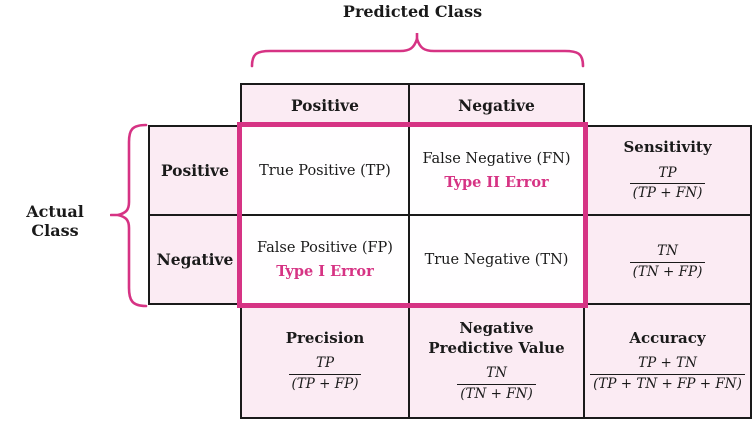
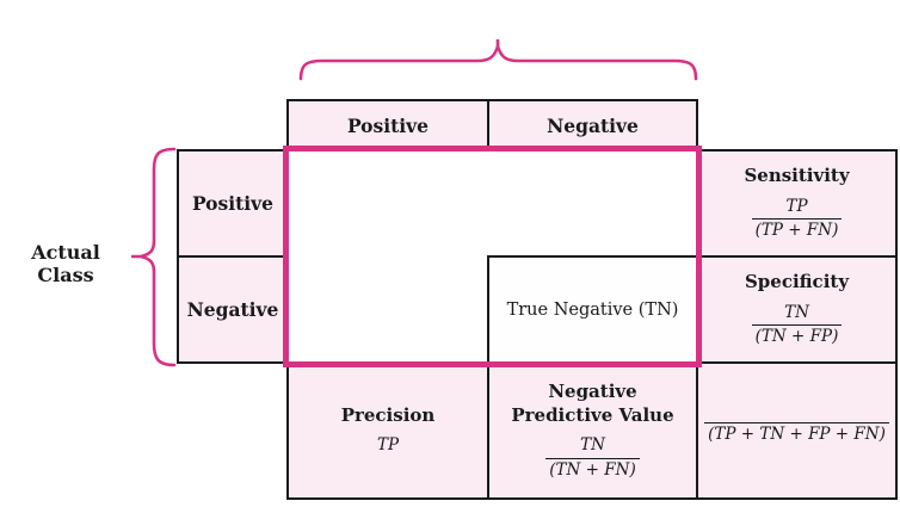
- Predicted Class
  Actual Class
  Positive
  Negative
  Positive
  Negative
- True Positive (TP)
- False Negative (FN)
- Type II Error
- False Positive (FP)
- Type I Error
  True Negative (TN)
  Sensitivity
  TP
  (TP + FN)
+ Specificity
  TN
  (TN + FP)
  Precision
  TP
- (TP + FP)
  Negative Predictive Value
  TN
  (TN + FN)
- Accuracy
- TP + TN
  (TP + TN + FP + FN)
